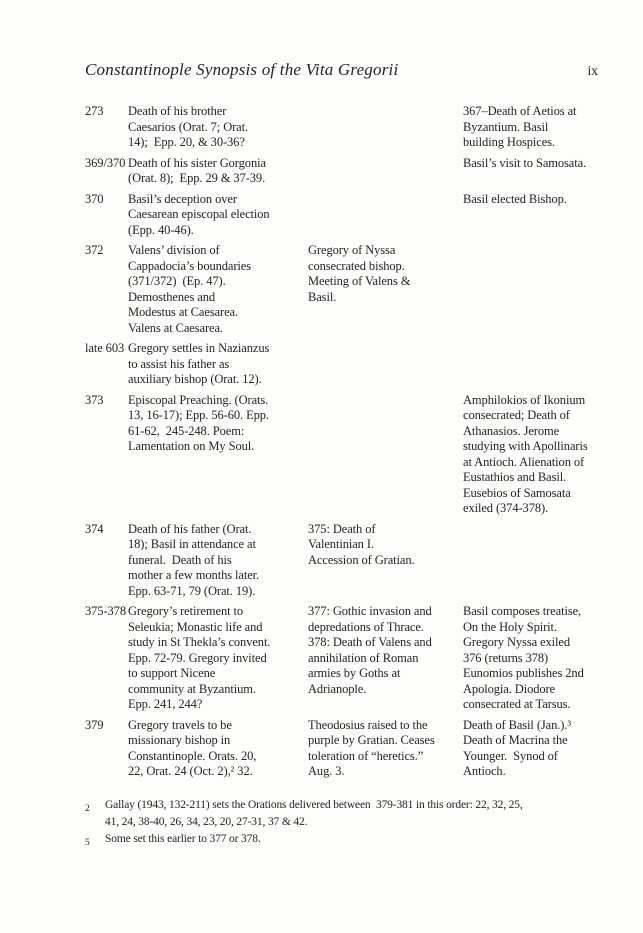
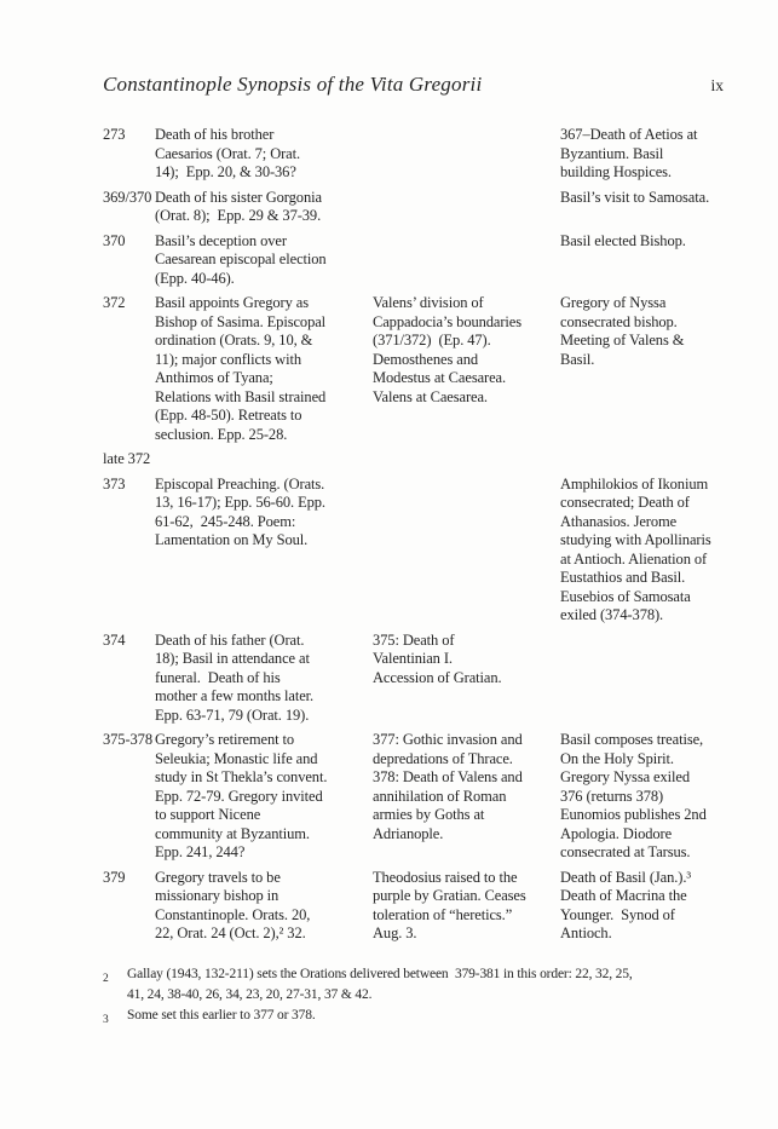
  Constantinople Synopsis of the Vita Gregorii
  ix
  273
  Death of his brother
  Caesarios (Orat. 7; Orat.
  14); Epp. 20, & 30-36?
  367–Death of Aetios at
  Byzantium. Basil
  building Hospices.
  369/370
  Death of his sister Gorgonia
  (Orat. 8); Epp. 29 & 37-39.
  Basil’s visit to Samosata.
  370
  Basil’s deception over
  Caesarean episcopal election
  (Epp. 40-46).
  Basil elected Bishop.
  372
+ Basil appoints Gregory as
+ Bishop of Sasima. Episcopal
+ ordination (Orats. 9, 10, &
+ 11); major conflicts with
+ Anthimos of Tyana;
+ Relations with Basil strained
+ (Epp. 48-50). Retreats to
+ seclusion. Epp. 25-28.
  Valens’ division of
  Cappadocia’s boundaries
  (371/372) (Ep. 47).
  Demosthenes and
  Modestus at Caesarea.
  Valens at Caesarea.
  Gregory of Nyssa
  consecrated bishop.
  Meeting of Valens &
  Basil.
- late 603
+ late 372
- Gregory settles in Nazianzus
- to assist his father as
- auxiliary bishop (Orat. 12).
  373
  Episcopal Preaching. (Orats.
  13, 16-17); Epp. 56-60. Epp.
  61-62, 245-248. Poem:
  Lamentation on My Soul.
  Amphilokios of Ikonium
  consecrated; Death of
  Athanasios. Jerome
  studying with Apollinaris
  at Antioch. Alienation of
  Eustathios and Basil.
  Eusebios of Samosata
  exiled (374-378).
  374
  Death of his father (Orat.
  18); Basil in attendance at
  funeral. Death of his
  mother a few months later.
  Epp. 63-71, 79 (Orat. 19).
  375: Death of
  Valentinian I.
  Accession of Gratian.
  375-378
  Gregory’s retirement to
  Seleukia; Monastic life and
  study in St Thekla’s convent.
  Epp. 72-79. Gregory invited
  to support Nicene
  community at Byzantium.
  Epp. 241, 244?
  377: Gothic invasion and
  depredations of Thrace.
  378: Death of Valens and
  annihilation of Roman
  armies by Goths at
  Adrianople.
  Basil composes treatise,
  On the Holy Spirit.
  Gregory Nyssa exiled
  376 (returns 378)
  Eunomios publishes 2nd
  Apologia. Diodore
  consecrated at Tarsus.
  379
  Gregory travels to be
  missionary bishop in
  Constantinople. Orats. 20,
  22, Orat. 24 (Oct. 2),² 32.
  Theodosius raised to the
  purple by Gratian. Ceases
  toleration of “heretics.”
  Aug. 3.
  Death of Basil (Jan.).³
  Death of Macrina the
  Younger. Synod of
  Antioch.
  2
  Gallay (1943, 132-211) sets the Orations delivered between 379-381 in this order: 22, 32, 25,
  41, 24, 38-40, 26, 34, 23, 20, 27-31, 37 & 42.
- 5
+ 3
  Some set this earlier to 377 or 378.
